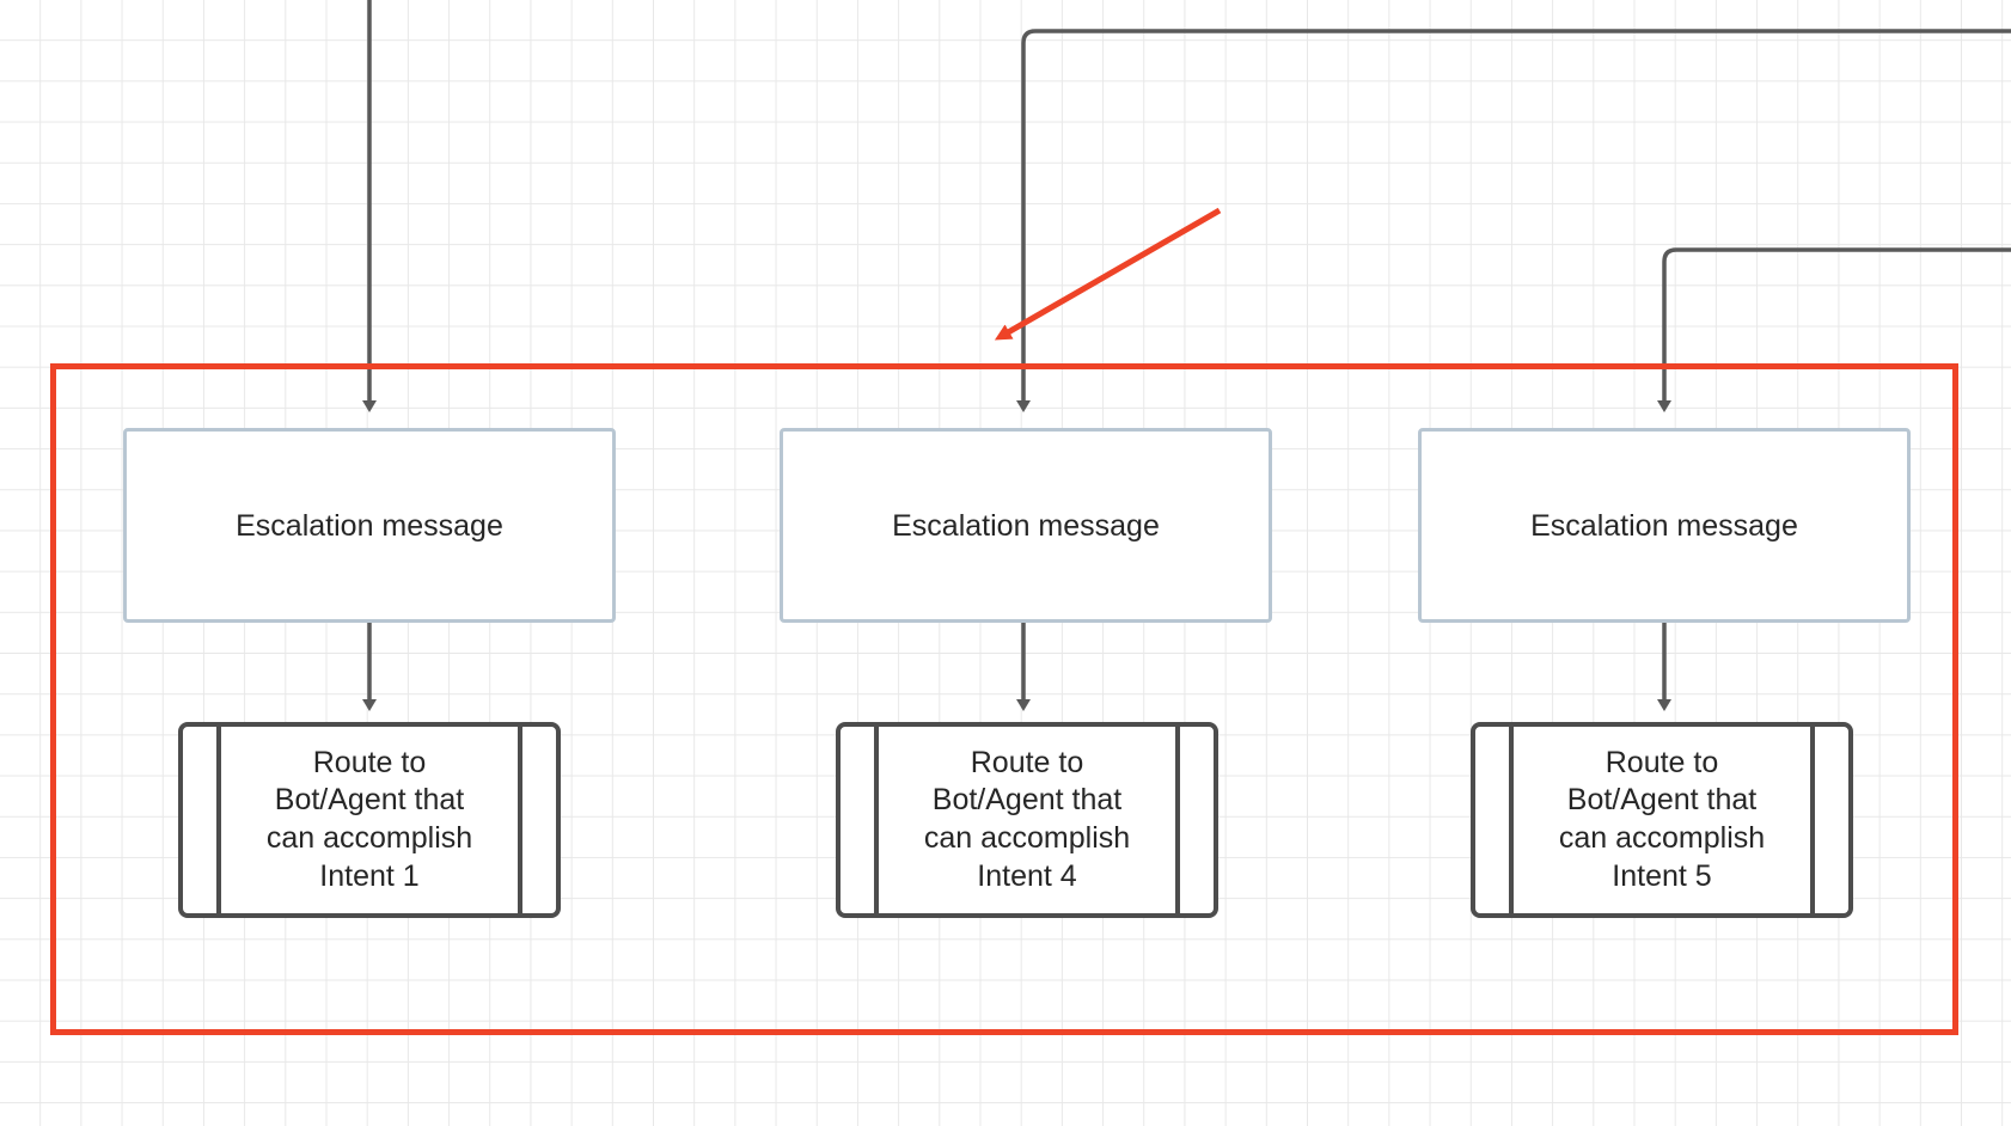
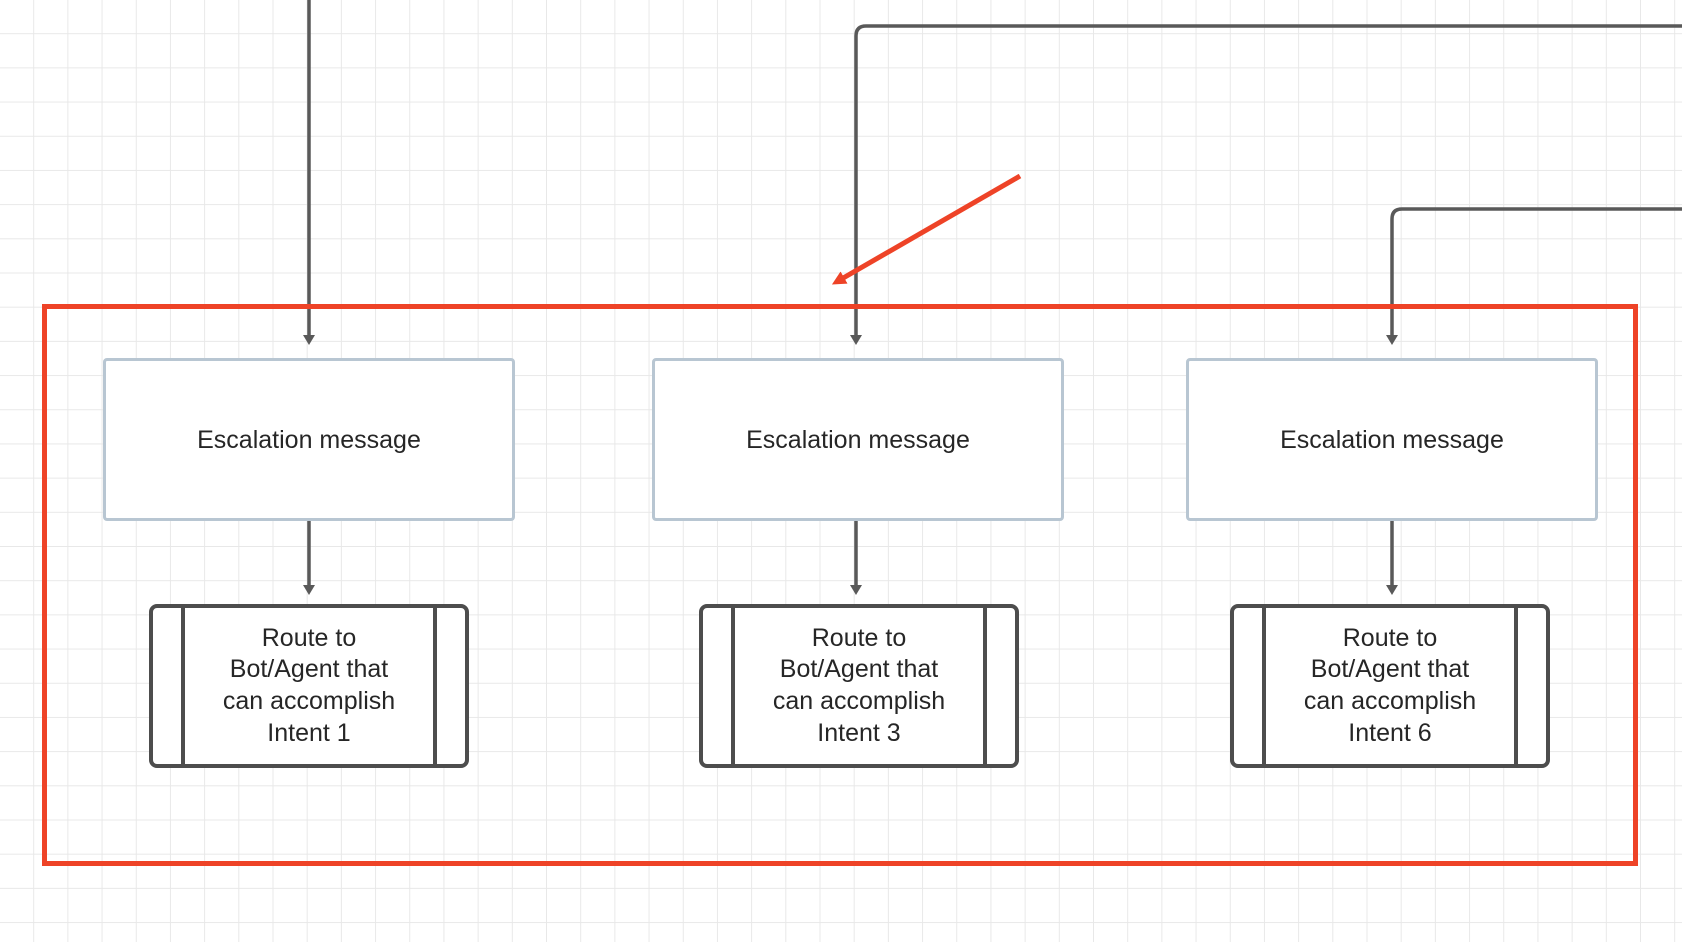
  Escalation message
  Escalation message
  Escalation message
  Route to
  Bot/Agent that
  can accomplish
  Intent 1
  Route to
  Bot/Agent that
  can accomplish
- Intent 4
+ Intent 3
  Route to
  Bot/Agent that
  can accomplish
- Intent 5
+ Intent 6
